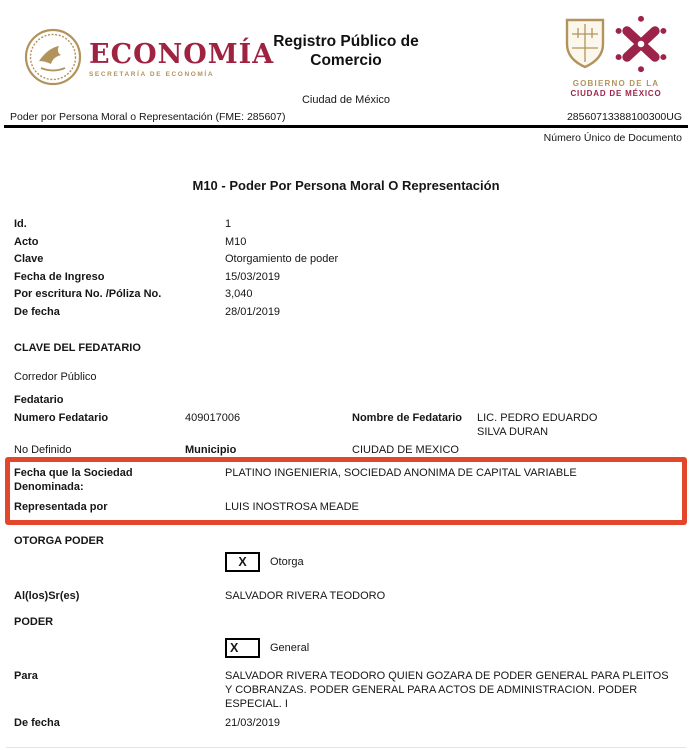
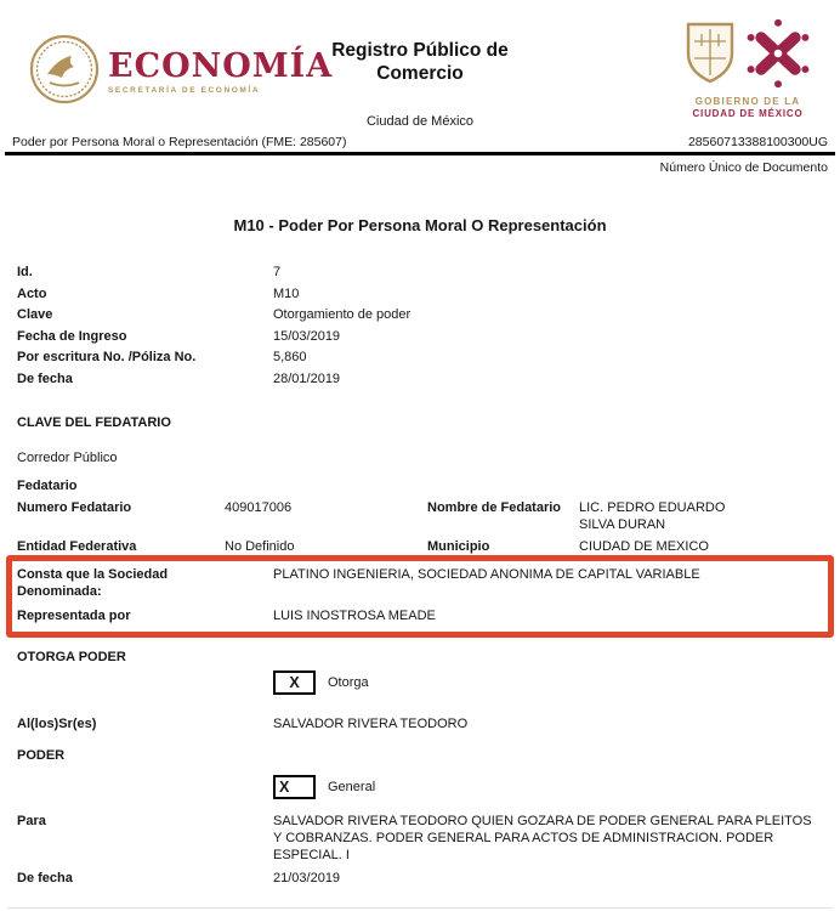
  ECONOMÍA
  Registro Público de
  Comercio
  Ciudad de México
  GOBIERNO DE LA
  CIUDAD DE MÉXICO
  Poder por Persona Moral o Representación (FME: 285607)
  28560713388100300UG
  Número Único de Documento
  M10 - Poder Por Persona Moral O Representación
  Id.
- 1
+ 7
  Acto
  M10
  Clave
  Otorgamiento de poder
  Fecha de Ingreso
  15/03/2019
  Por escritura No. /Póliza No.
- 3,040
+ 5,860
  De fecha
  28/01/2019
  CLAVE DEL FEDATARIO
  Corredor Público
  Fedatario
  Numero Fedatario
  409017006
  Nombre de Fedatario
  LIC. PEDRO EDUARDO SILVA DURAN
+ Entidad Federativa
  No Definido
  Municipio
  CIUDAD DE MEXICO
- Fecha que la Sociedad Denominada:
+ Consta que la Sociedad Denominada:
  PLATINO INGENIERIA, SOCIEDAD ANONIMA DE CAPITAL VARIABLE
  Representada por
  LUIS INOSTROSA MEADE
  OTORGA PODER
  X
  Otorga
  Al(los)Sr(es)
  SALVADOR RIVERA TEODORO
  PODER
  X
  General
  Para
  SALVADOR RIVERA TEODORO QUIEN GOZARA DE PODER GENERAL PARA PLEITOS Y COBRANZAS. PODER GENERAL PARA ACTOS DE ADMINISTRACION. PODER ESPECIAL. I
  De fecha
  21/03/2019
